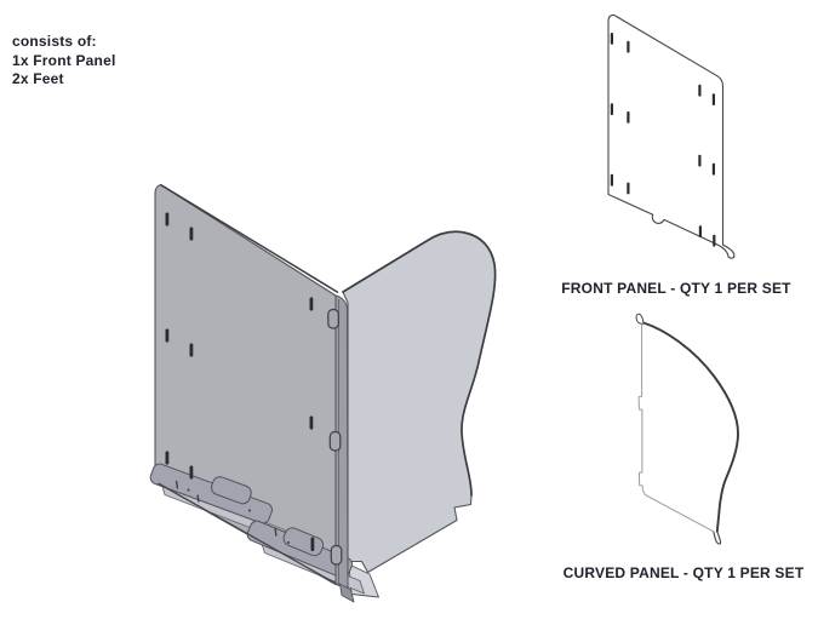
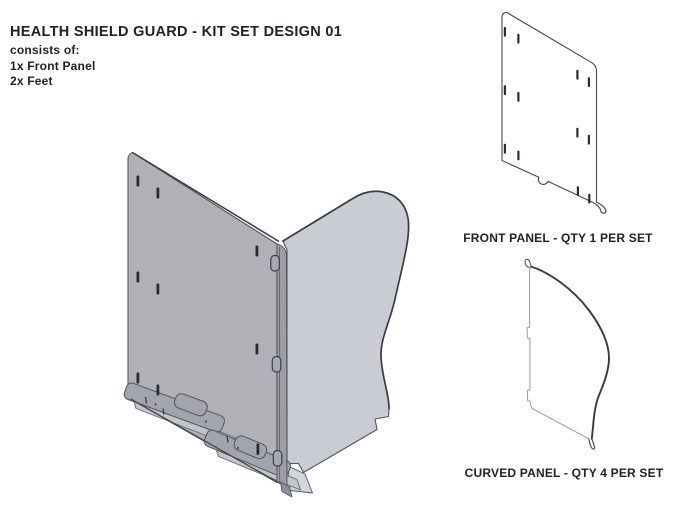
+ HEALTH SHIELD GUARD - KIT SET DESIGN 01
  consists of:
  1x Front Panel
  2x Feet
  FRONT PANEL - QTY 1 PER SET
- CURVED PANEL - QTY 1 PER SET
+ CURVED PANEL - QTY 4 PER SET
